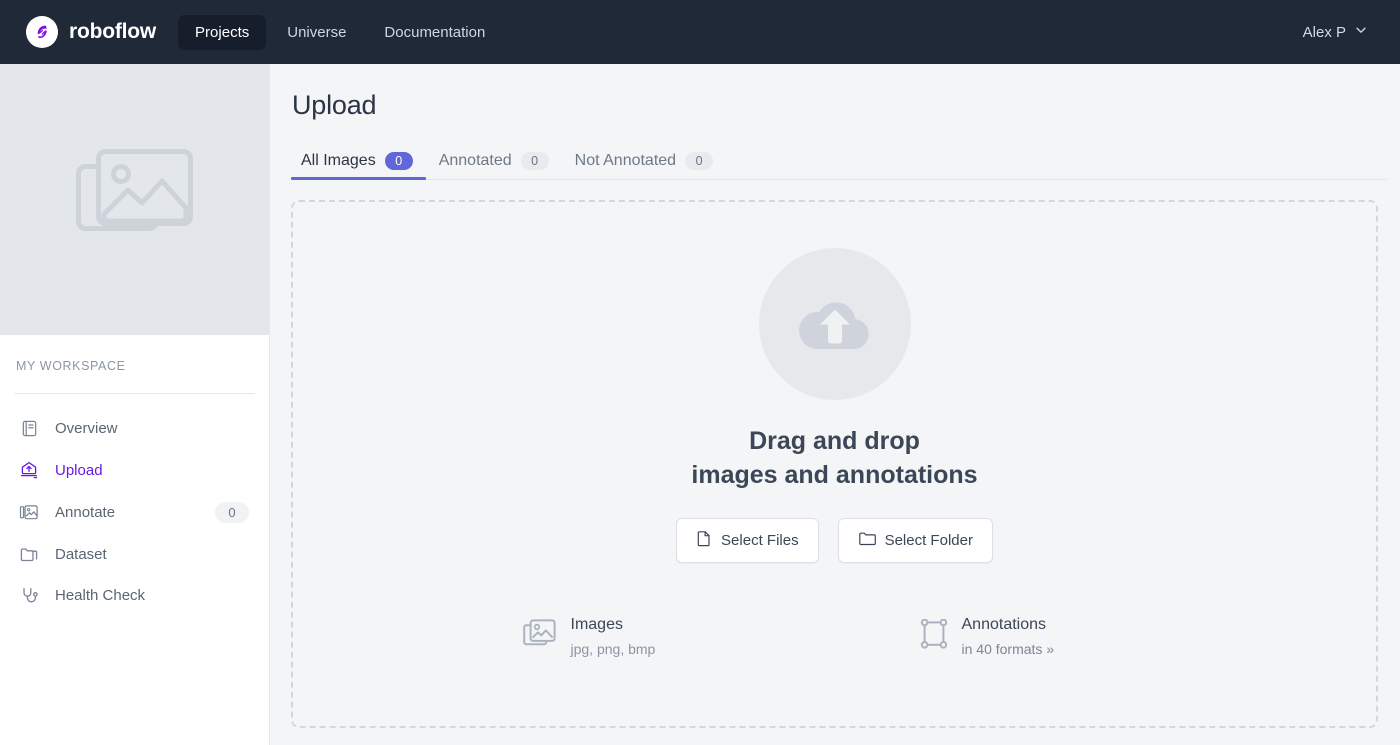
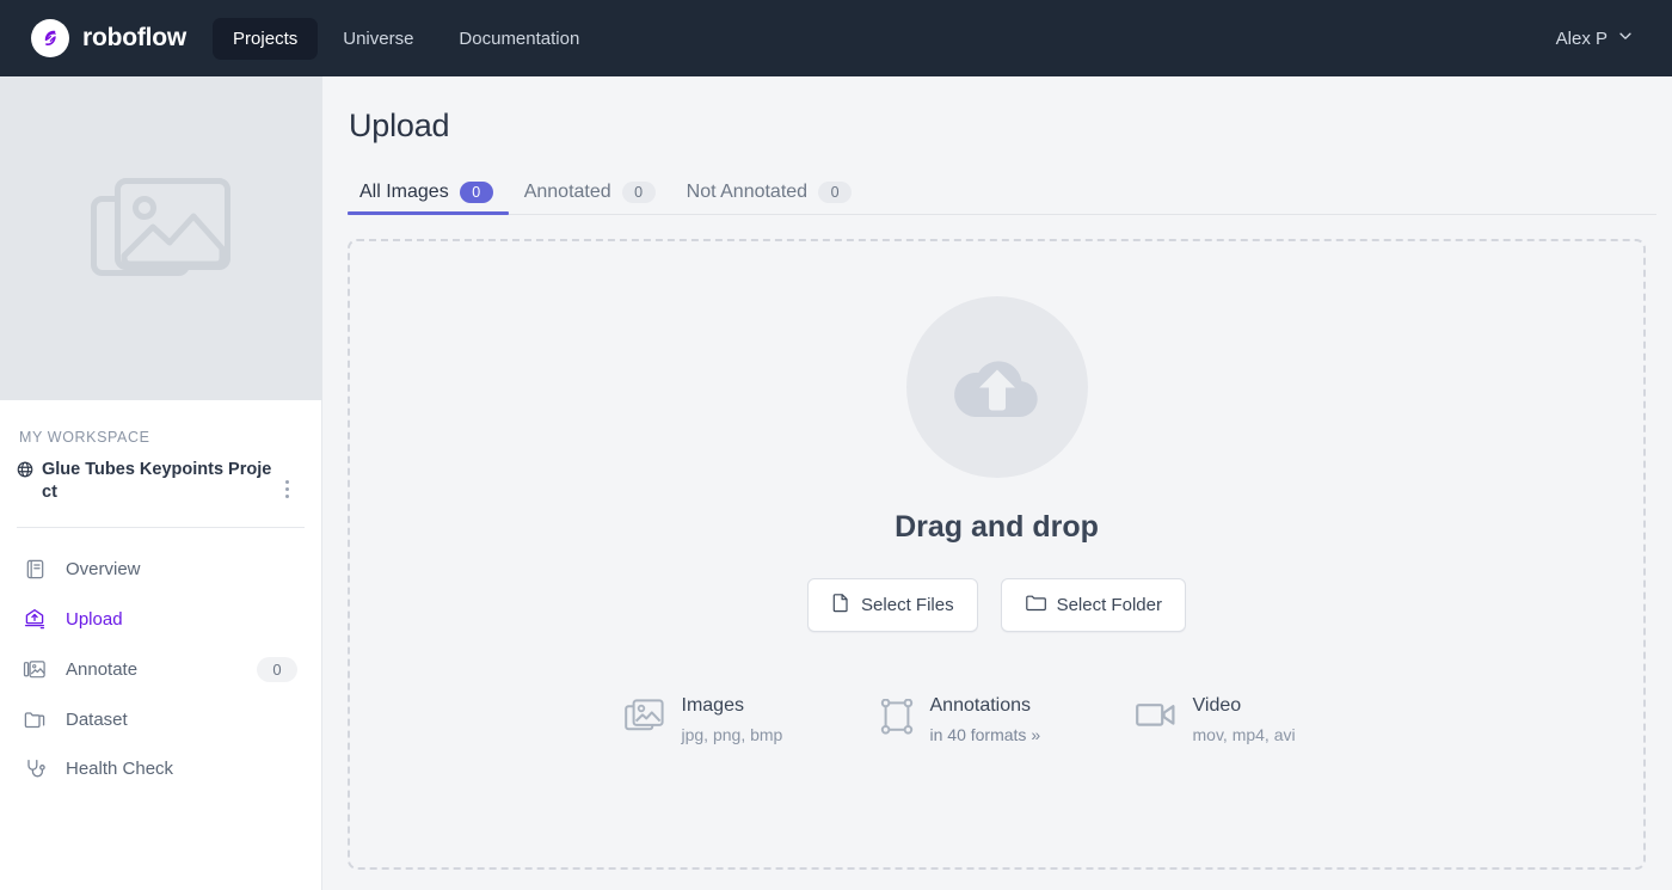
  roboflow
  Projects
  Universe
  Documentation
  Alex P
  MY WORKSPACE
+ Glue Tubes Keypoints Project
  Overview
  Upload
  Annotate
  0
  Dataset
  Health Check
  Upload
  All Images
  0
  Annotated
  0
  Not Annotated
  0
  Drag and drop
- images and annotations
  Select Files
  Select Folder
  Images
  jpg, png, bmp
  Annotations
  in 40 formats »
+ Video
+ mov, mp4, avi
